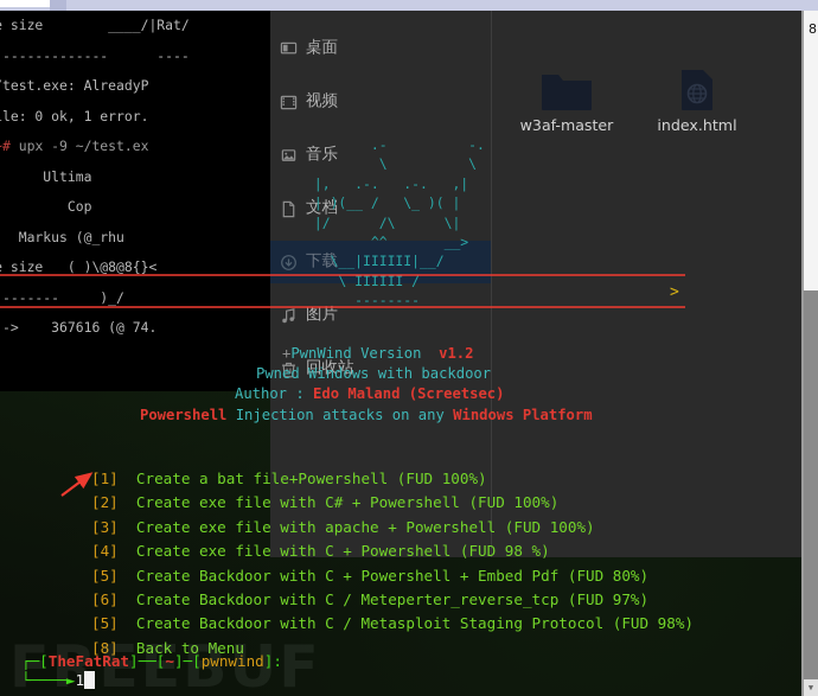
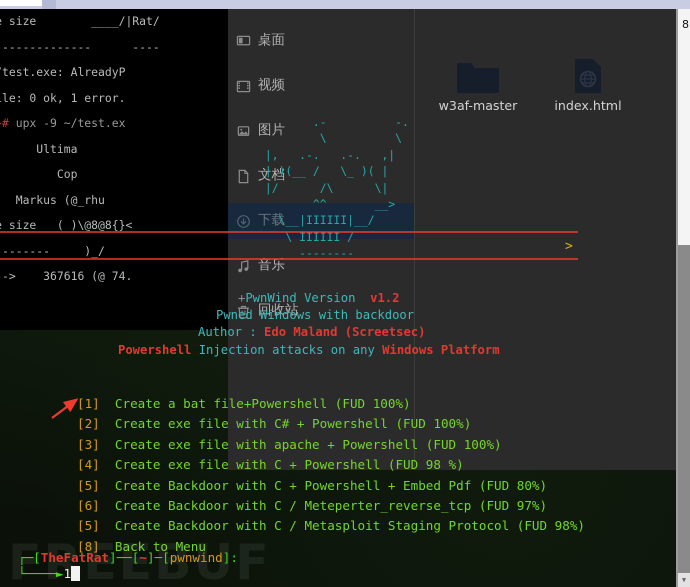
  size ____/|Rat/
  ------------- ----
  test.exe: AlreadyP
  le: 0 ok, 1 error.
  # upx -9 ~/test.ex
  Ultima
  Cop
  Markus (@_rhu
  size (_)\@8@8{}<
  桌面
  视频
- 音乐
+ 图片
  文档
  下载
- 图片
+ 音乐
  回收站
  w3af-master
  index.html
  .- -.
  \ \
  |, .-. .-. ,|
  | )(__ / \_ )( |
  |/ /\ \|
  ^^ __>
  \__|IIIIII|__/
  \ IIIIII /
  --------
  +PwnWind Version v1.2
  Pwned Windows with backdoor
  Author : Edo Maland (Screetsec)
  Powershell Injection attacks on any Windows Platform
  [1] Create a bat file+Powershell (FUD 100%)
  [2] Create exe file with C# + Powershell (FUD 100%)
  [3] Create exe file with apache + Powershell (FUD 100%)
  [4] Create exe file with C + Powershell (FUD 98 %)
  [5] Create Backdoor with C + Powershell + Embed Pdf (FUD 80%)
  [6] Create Backdoor with C / Meteperter_reverse_tcp (FUD 97%)
  [5] Create Backdoor with C / Metasploit Staging Protocol (FUD 98%)
  [8] Back to Menu
  FREEBUF
  ┌─[TheFatRat]──[~]─[pwnwind]:
  └────►1
  >
  ▼
  8
